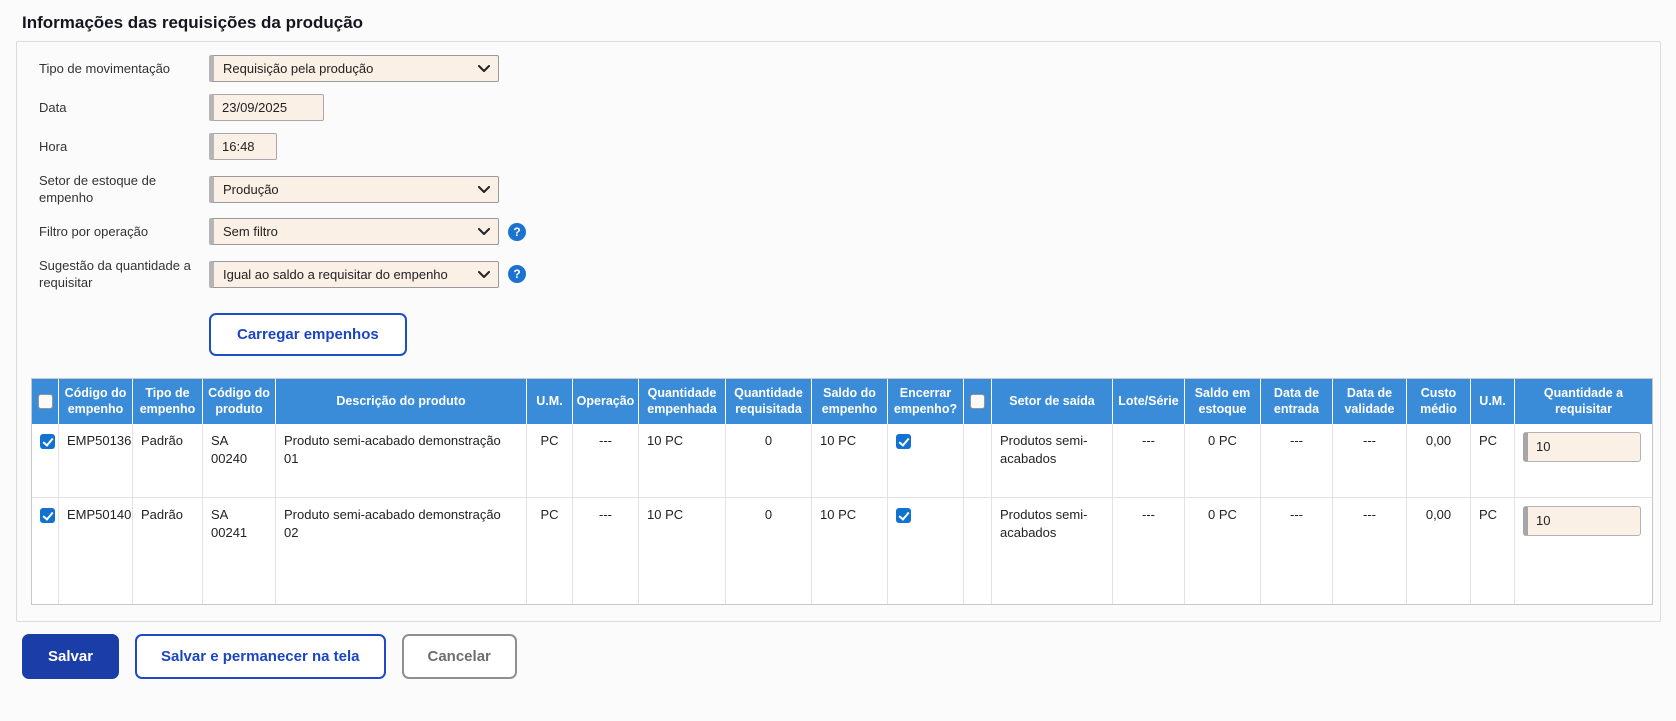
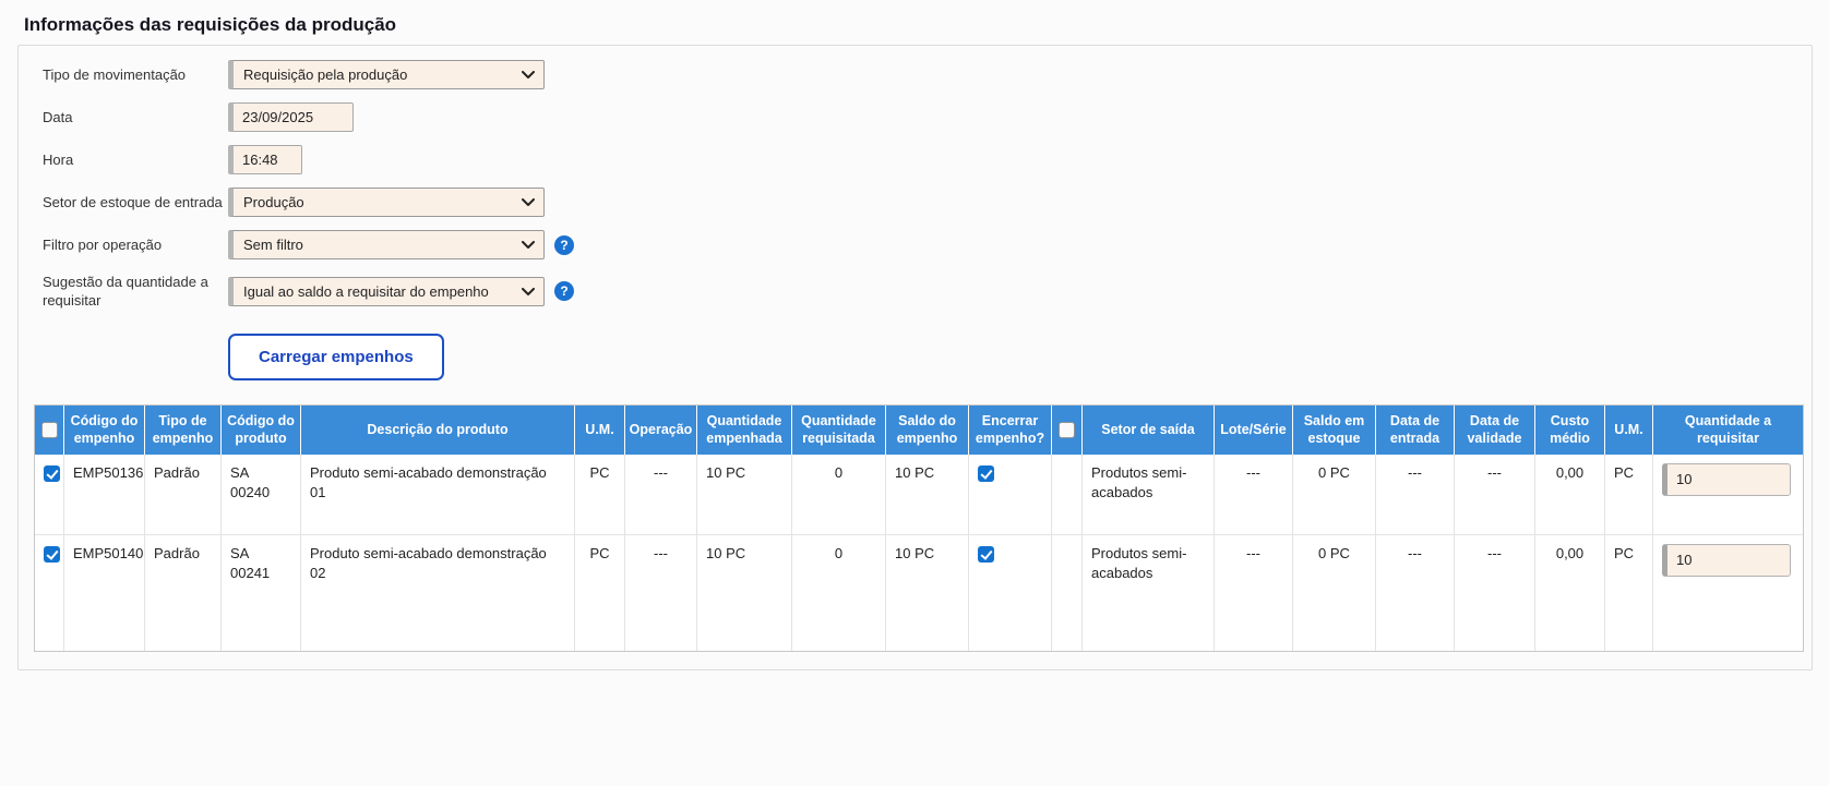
  Informações das requisições da produção
  Tipo de movimentação
  Requisição pela produção
  Data
  23/09/2025
  Hora
  16:48
- Setor de estoque de empenho
+ Setor de estoque de entrada
  Produção
  Filtro por operação
  Sem filtro
  ?
  Sugestão da quantidade a requisitar
  Igual ao saldo a requisitar do empenho
  ?
  Carregar empenhos
  	Código do empenho	Tipo de empenho	Código do produto	Descrição do produto	U.M.	Operação	Quantidade empenhada	Quantidade requisitada	Saldo do empenho	Encerrar empenho?		Setor de saída	Lote/Série	Saldo em estoque	Data de entrada	Data de validade	Custo médio	U.M.	Quantidade a requisitar
  	EMP50136	Padrão	SA 00240	Produto semi-acabado demonstração 01	PC	---	10 PC	0	10 PC			Produtos semi-acabados	---	0 PC	---	---	0,00	PC	10
  	EMP50140	Padrão	SA 00241	Produto semi-acabado demonstração 02	PC	---	10 PC	0	10 PC			Produtos semi-acabados	---	0 PC	---	---	0,00	PC	10
- Salvar
- Salvar e permanecer na tela
- Cancelar
